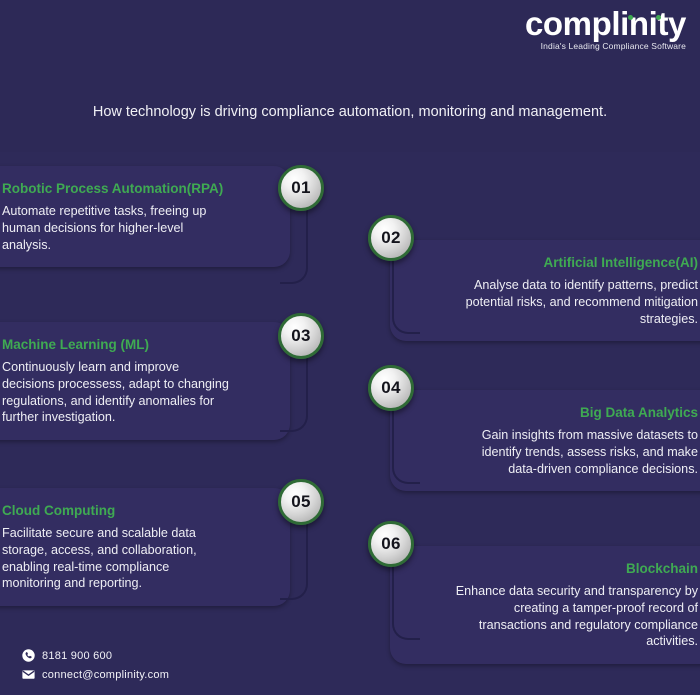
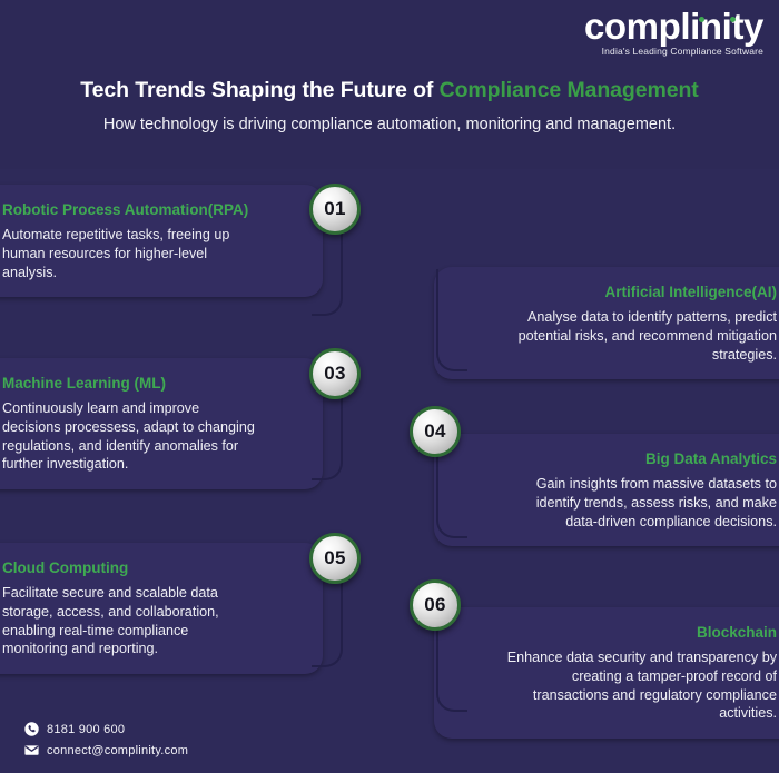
  complinity
  India's Leading Compliance Software
+ Tech Trends Shaping the Future of Compliance Management
  How technology is driving compliance automation, monitoring and management.
  Robotic Process Automation(RPA)
- Automate repetitive tasks, freeing up human decisions for higher-level analysis.
+ Automate repetitive tasks, freeing up human resources for higher-level analysis.
  01
  Artificial Intelligence(AI)
  Analyse data to identify patterns, predict potential risks, and recommend mitigation strategies.
- 02
  Machine Learning (ML)
  Continuously learn and improve decisions processess, adapt to changing regulations, and identify anomalies for further investigation.
  03
  Big Data Analytics
  Gain insights from massive datasets to identify trends, assess risks, and make data-driven compliance decisions.
  04
  Cloud Computing
  Facilitate secure and scalable data storage, access, and collaboration, enabling real-time compliance monitoring and reporting.
  05
  Blockchain
  Enhance data security and transparency by creating a tamper-proof record of transactions and regulatory compliance activities.
  06
  8181 900 600
  connect@complinity.com
